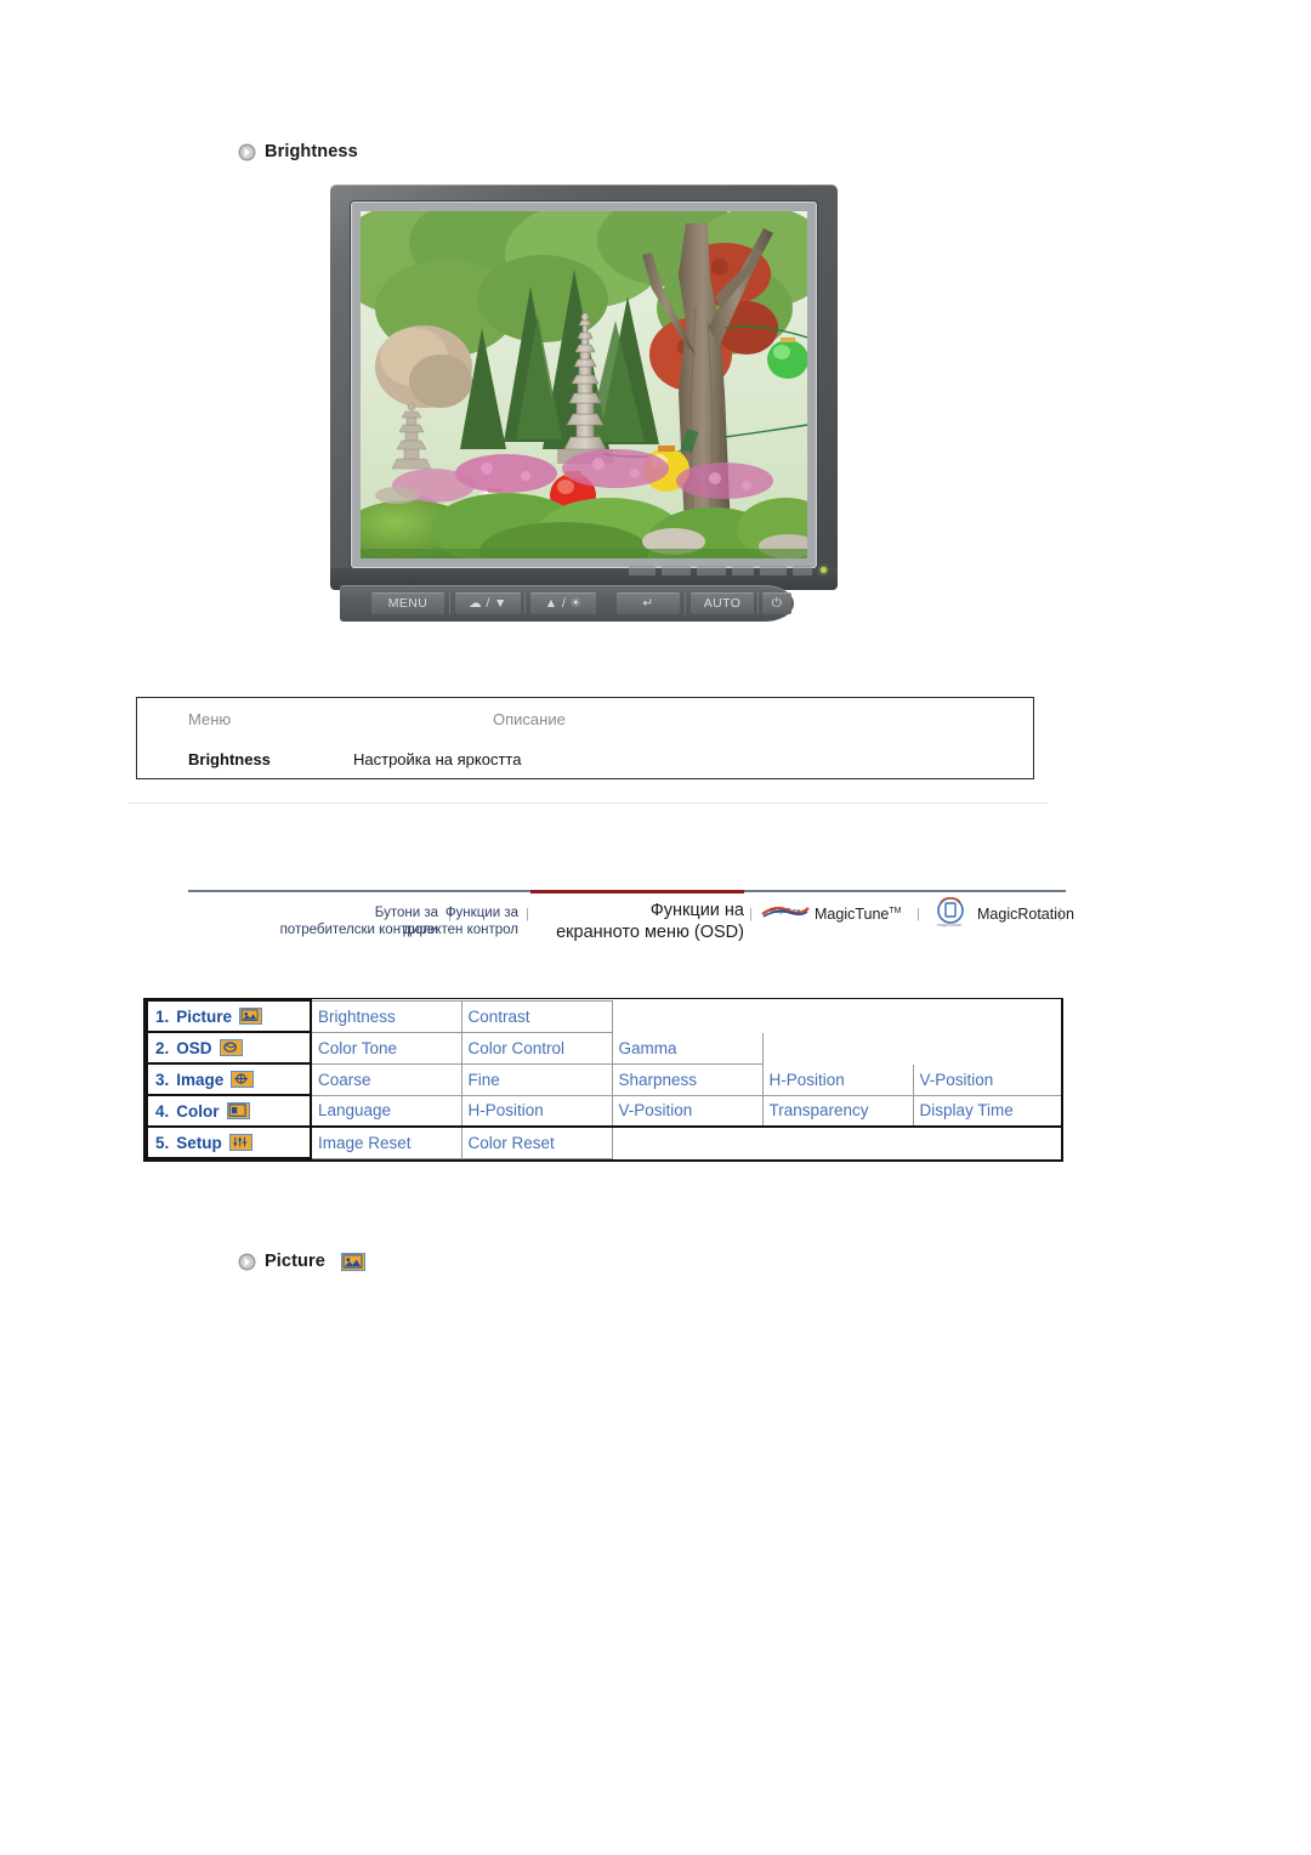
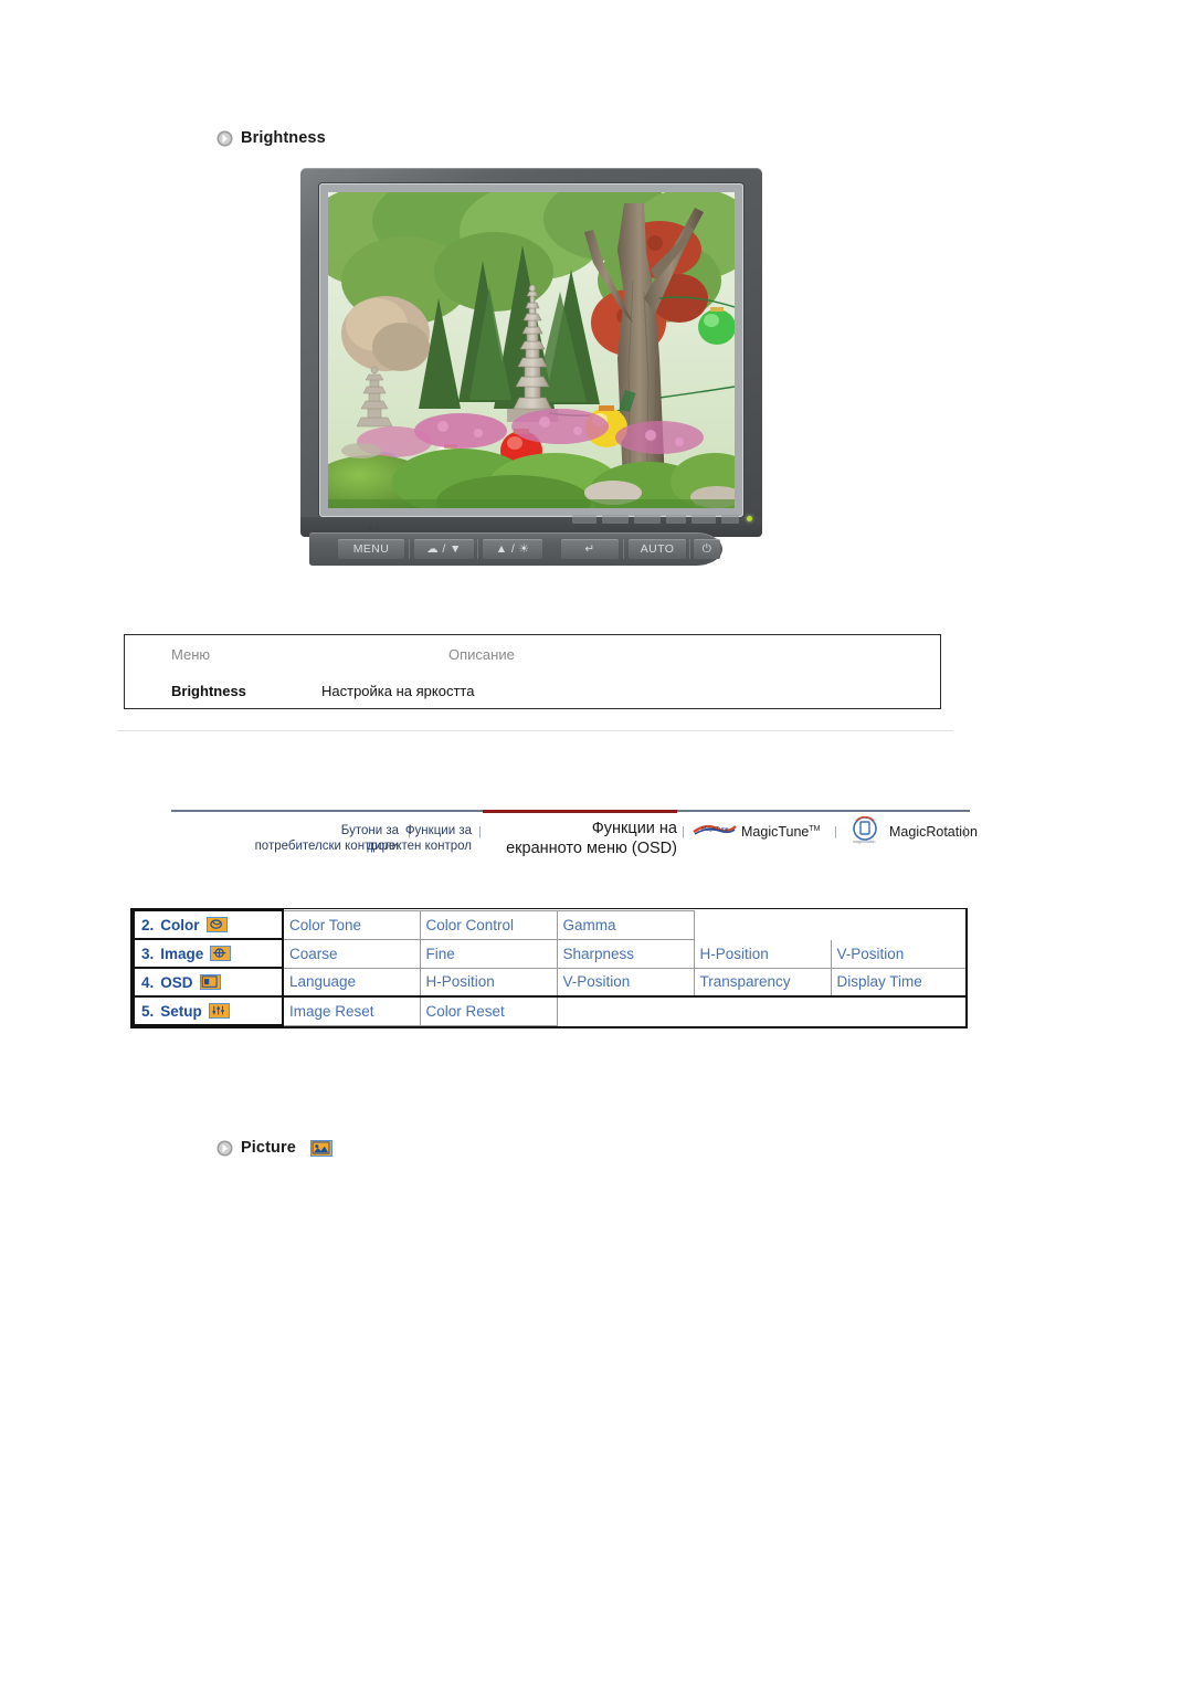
  Brightness
  ‖‖
  MENU
  ☁ / ▼
  ▲ / ☀
  ↵
  AUTO
  ⏻
  Меню
  Описание
  Brightness
  Настройка на яркостта
  Бутони за
  потребителски контроли
  |
  Функции за
  директен контрол
  |
  Функции на
  екранното меню (OSD)
  |
  MagicTune
  |
  MagicRotation
  |
- 1. Picture	Brightness	Contrast
- 2. OSD	Color Tone	Color Control	Gamma
+ 2. Color	Color Tone	Color Control	Gamma
  3. Image	Coarse	Fine	Sharpness	H-Position	V-Position
- 4. Color	Language	H-Position	V-Position	Transparency	Display Time
+ 4. OSD	Language	H-Position	V-Position	Transparency	Display Time
  5. Setup	Image Reset	Color Reset
  Picture
